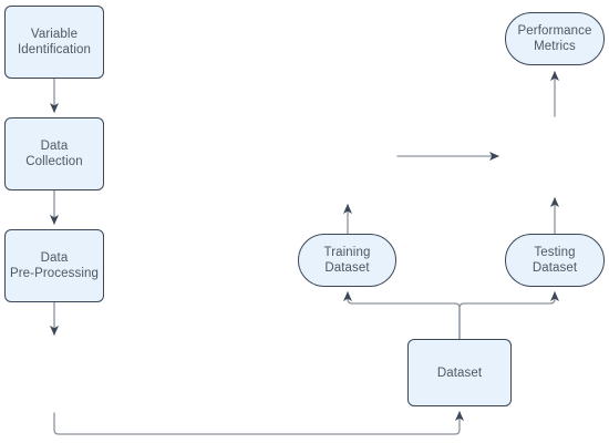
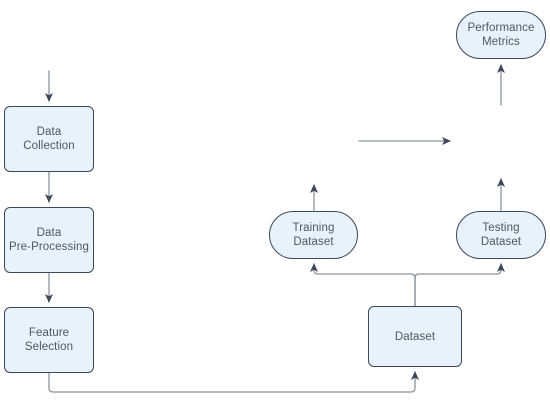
- Variable
- Identification
  Data
  Collection
  Data
  Pre-Processing
+ Feature
+ Selection
  Performance
  Metrics
  Training
  Dataset
  Testing
  Dataset
  Dataset
